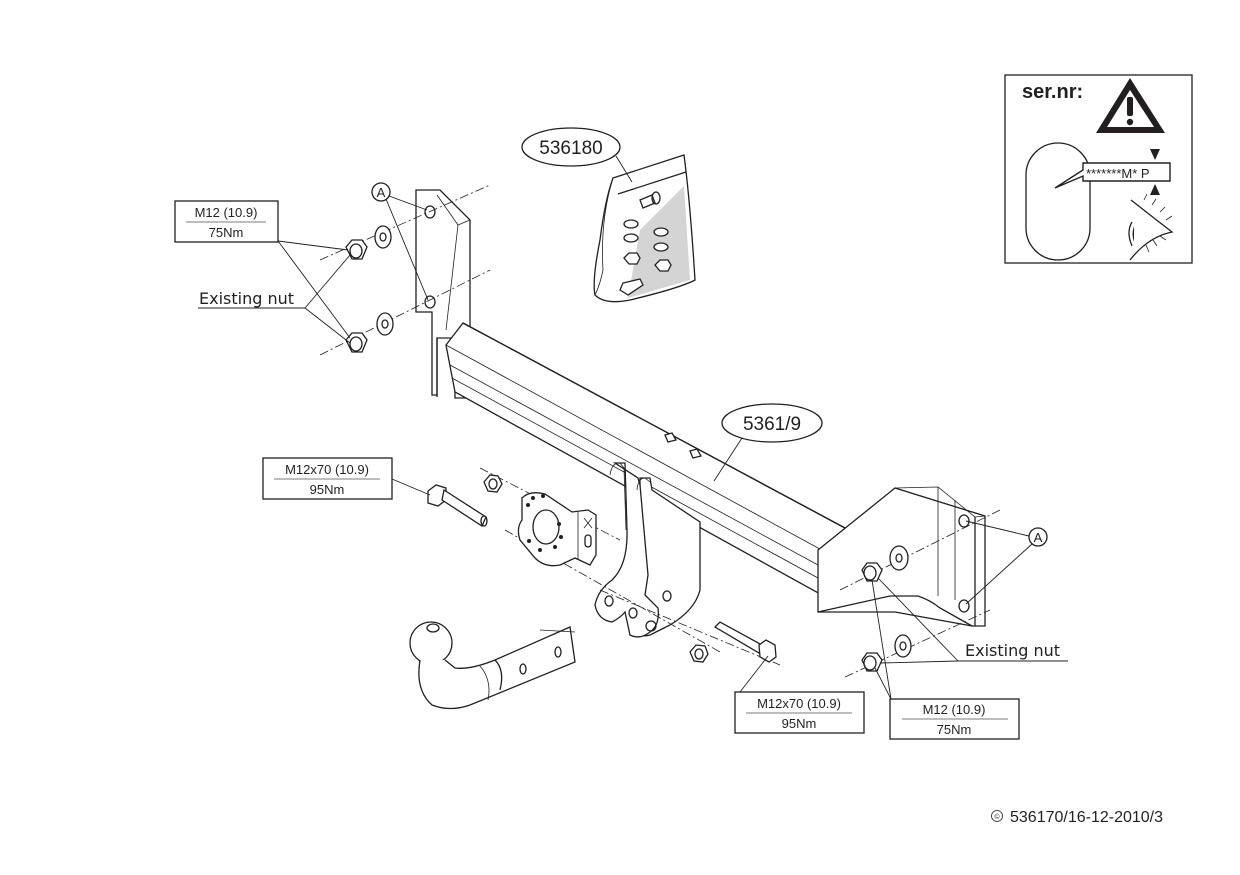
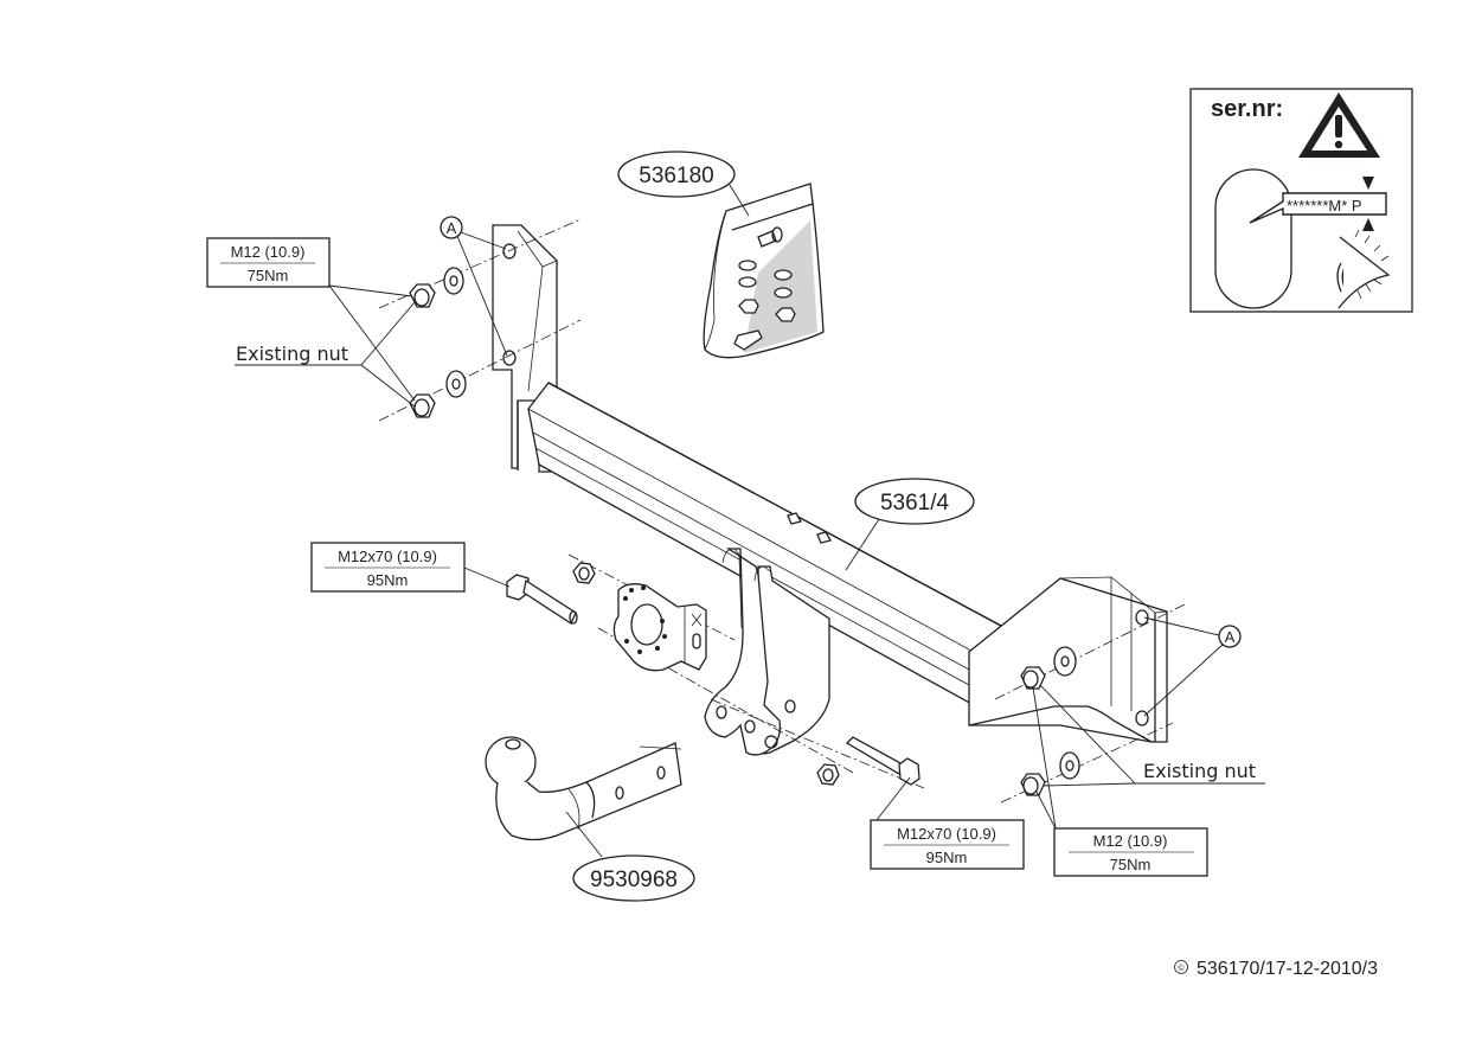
  ser.nr:
  *******M* P
  A
  A
  M12 (10.9)
  75Nm
  Existing nut
  M12x70 (10.9)
  95Nm
  536180
- 5361/9
+ 5361/4
+ 9530968
  M12x70 (10.9)
  95Nm
  M12 (10.9)
  75Nm
  Existing nut
- 536170/16-12-2010/3
+ 536170/17-12-2010/3
